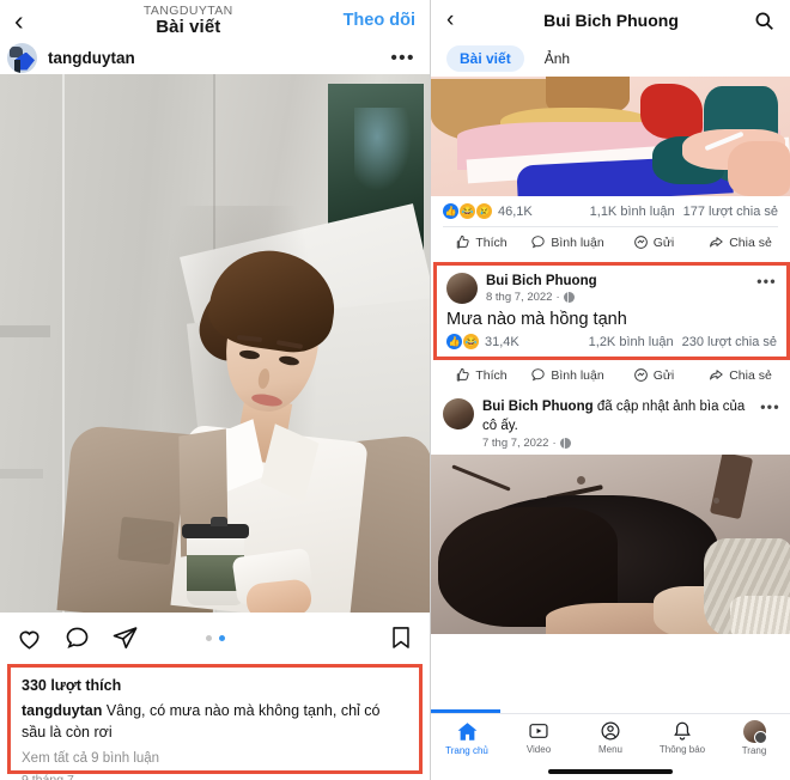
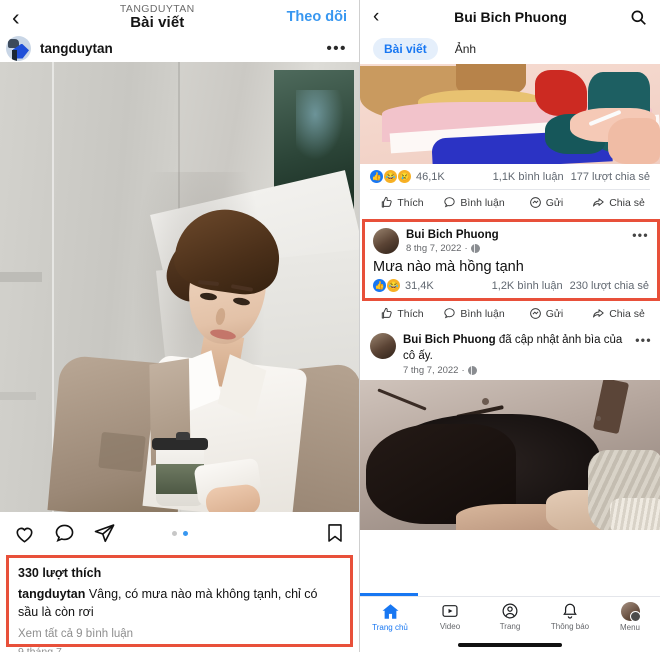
  ‹
  TANGDUYTAN
  Bài viết
  Theo dõi
  tangduytan
  •••
  330 lượt thích
  tangduytan Vâng, có mưa nào mà không tạnh, chỉ có sầu là còn rơi
  Xem tất cả 9 bình luận
  ‹
  Bui Bich Phuong
  Bài viết
  Ảnh
  👍
  😂
  😢
  46,1K
  1,1K bình luận
  177 lượt chia sẻ
  Thích
  Bình luận
  Gửi
  Chia sẻ
  Bui Bich Phuong
  8 thg 7, 2022
  ·
  •••
  Mưa nào mà hồng tạnh
  👍
  😂
  31,4K
  1,2K bình luận
  230 lượt chia sẻ
  Thích
  Bình luận
  Gửi
  Chia sẻ
  Bui Bich Phuong đã cập nhật ảnh bìa của cô ấy.
  7 thg 7, 2022
  ·
  •••
  Trang chủ
  Video
- Menu
+ Trang
  Thông báo
- Trang
+ Menu
